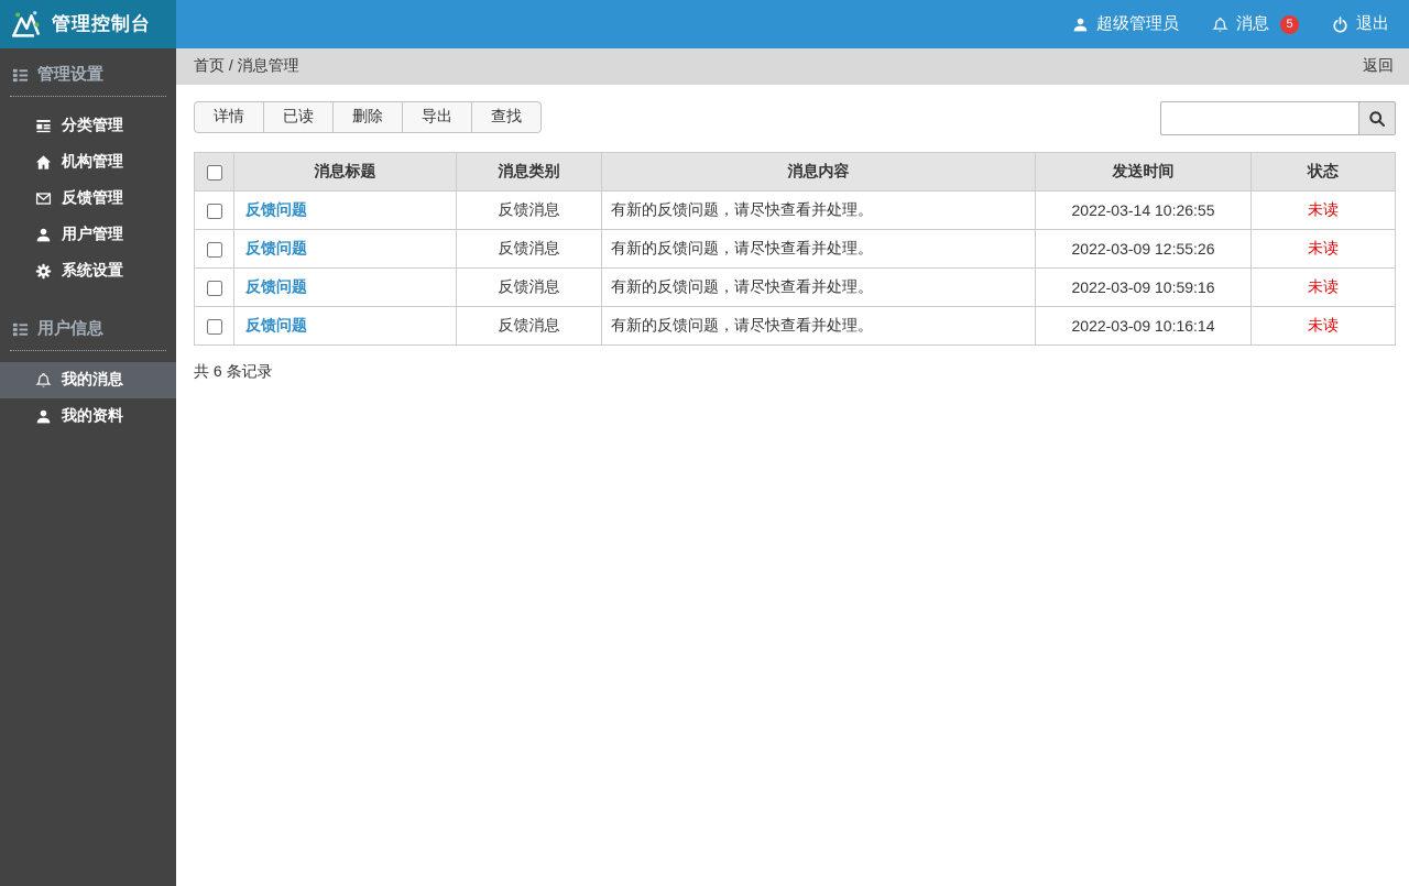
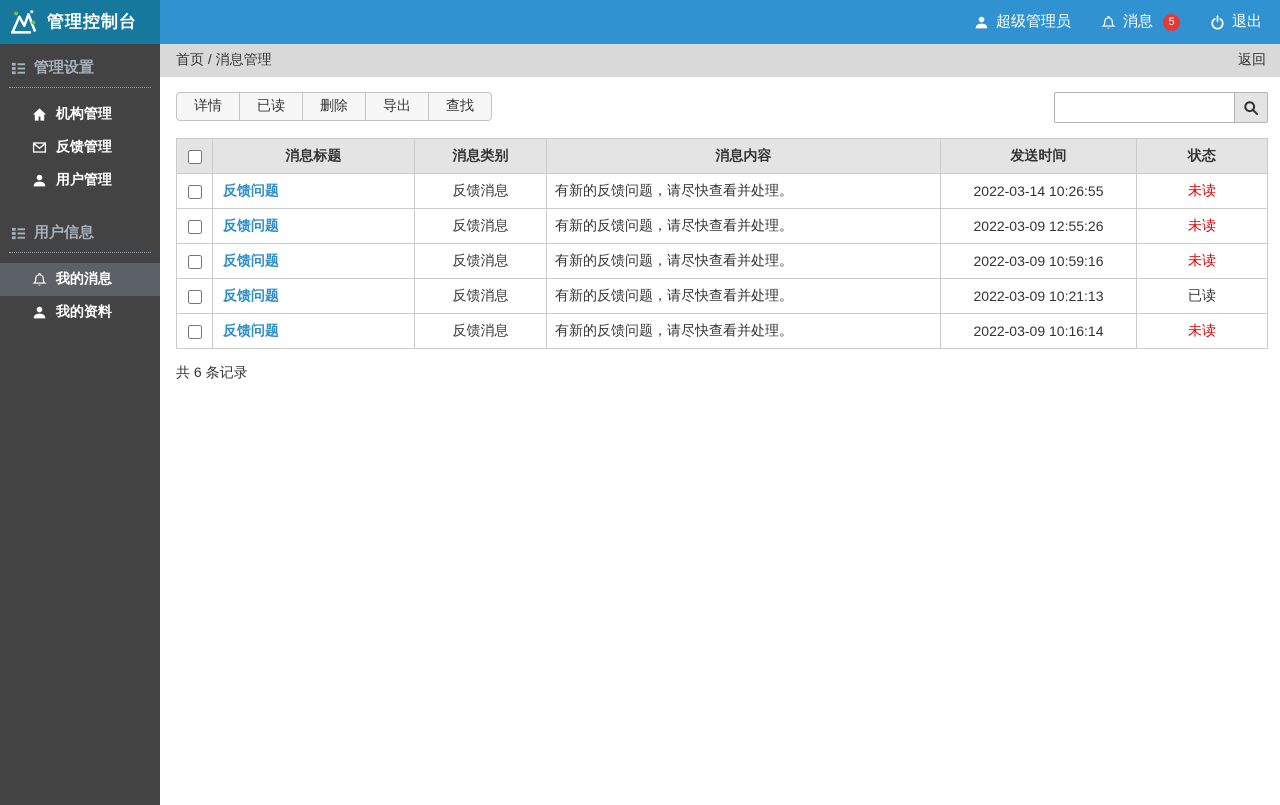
  管理控制台
  超级管理员
  消息
  5
  退出
  管理设置
- 分类管理
  机构管理
  反馈管理
  用户管理
- 系统设置
  用户信息
  我的消息
  我的资料
  首页 / 消息管理
  返回
  详情
  已读
  删除
  导出
  查找
  	消息标题	消息类别	消息内容	发送时间	状态
  	反馈问题	反馈消息	有新的反馈问题，请尽快查看并处理。	2022-03-14 10:26:55	未读
  	反馈问题	反馈消息	有新的反馈问题，请尽快查看并处理。	2022-03-09 12:55:26	未读
  	反馈问题	反馈消息	有新的反馈问题，请尽快查看并处理。	2022-03-09 10:59:16	未读
+ 	反馈问题	反馈消息	有新的反馈问题，请尽快查看并处理。	2022-03-09 10:21:13	已读
  	反馈问题	反馈消息	有新的反馈问题，请尽快查看并处理。	2022-03-09 10:16:14	未读
  共 6 条记录
